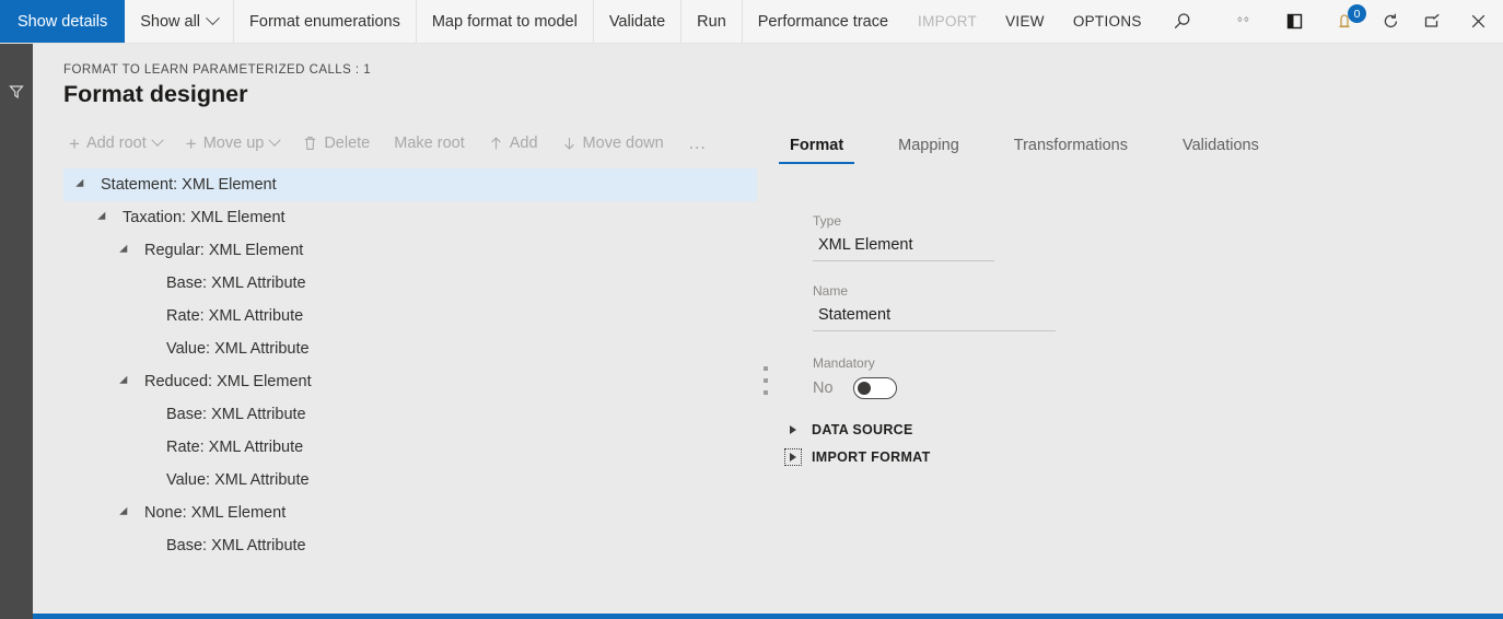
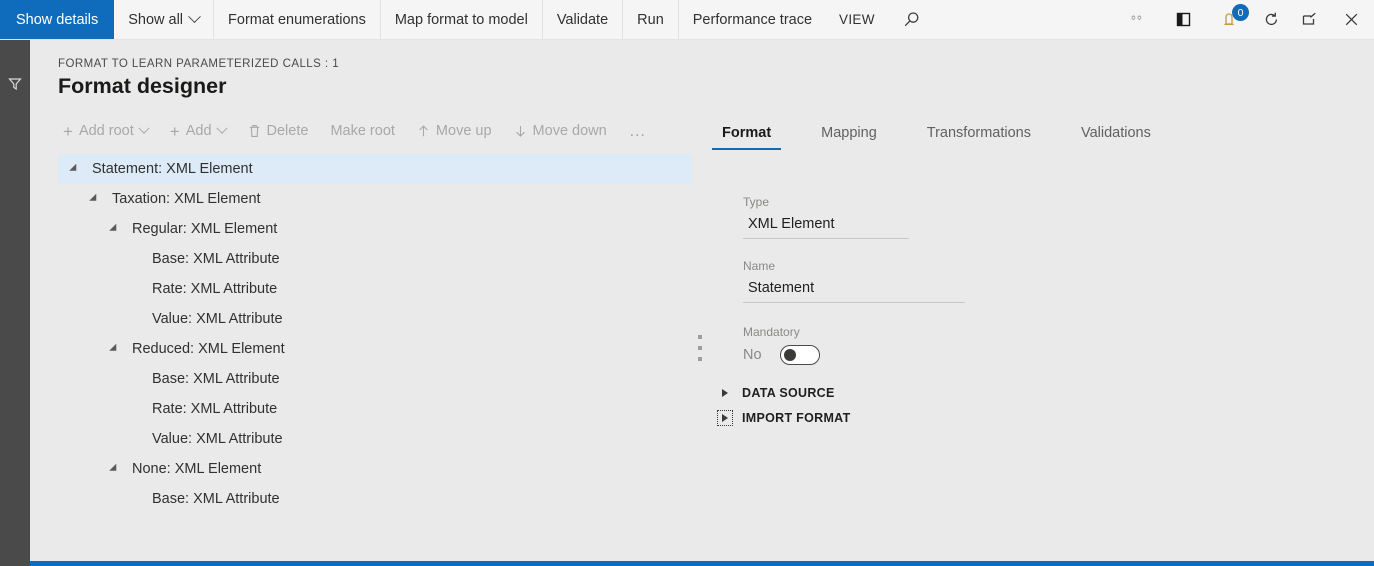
  Show details
  Show all
  Format enumerations
  Map format to model
  Validate
  Run
  Performance trace
- IMPORT
  VIEW
- OPTIONS
  0
  FORMAT TO LEARN PARAMETERIZED CALLS : 1
  Format designer
  +
  Add root
  +
- Move up
+ Add
  Delete
  Make root
- Add
+ Move up
  Move down
  …
  Statement: XML Element
  Taxation: XML Element
  Regular: XML Element
  Base: XML Attribute
  Rate: XML Attribute
  Value: XML Attribute
  Reduced: XML Element
  Base: XML Attribute
  Rate: XML Attribute
  Value: XML Attribute
  None: XML Element
  Base: XML Attribute
  Format
  Mapping
  Transformations
  Validations
  Type
  XML Element
  Name
  Statement
  Mandatory
  No
  DATA SOURCE
  IMPORT FORMAT
